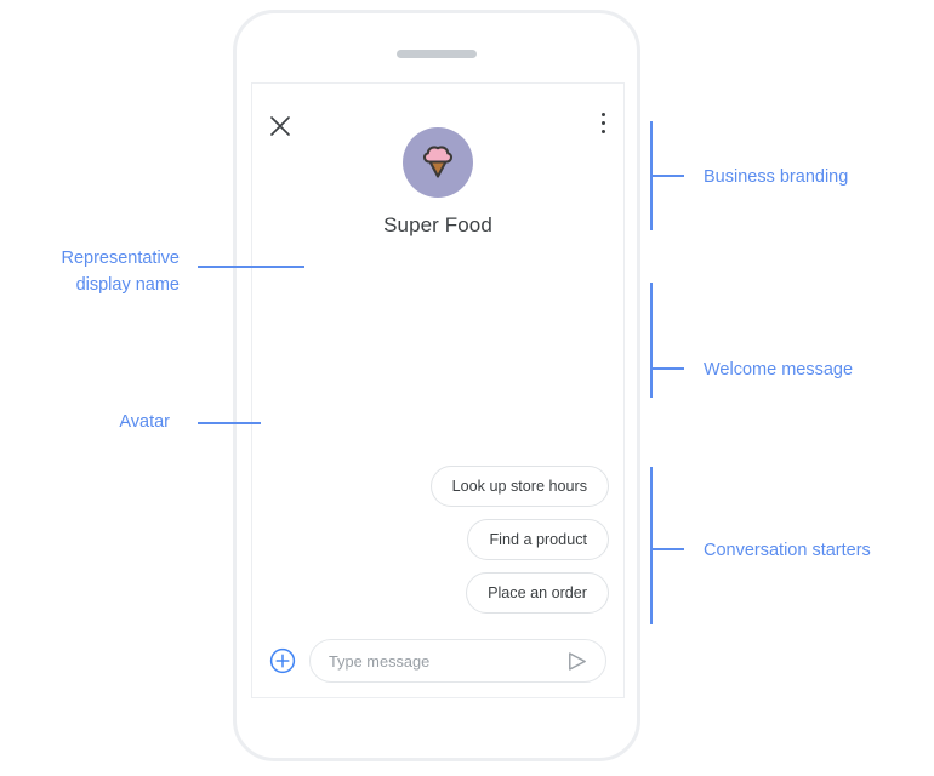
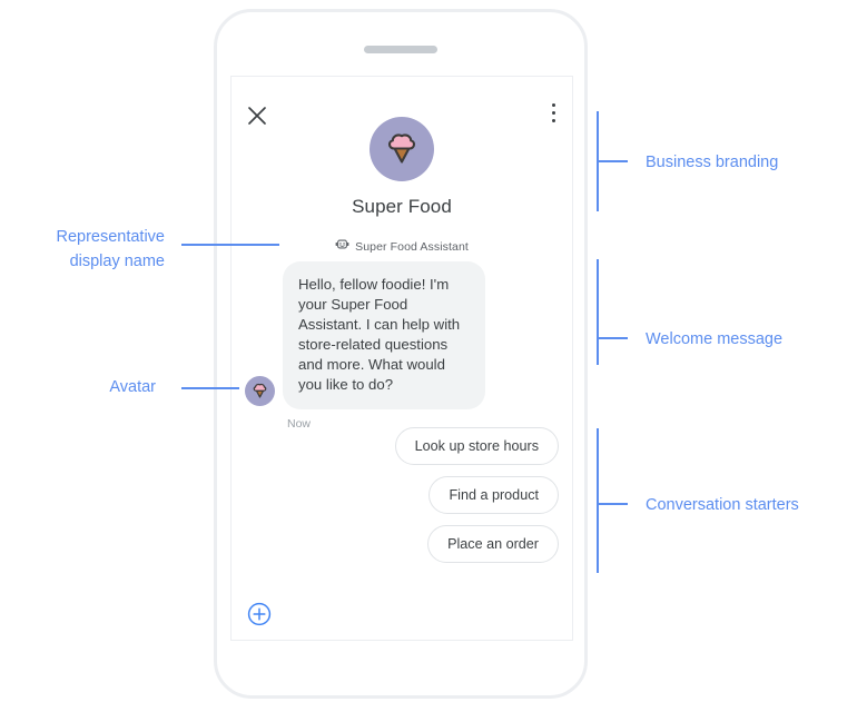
  Super Food
+ Super Food Assistant
+ Hello, fellow foodie! I'm your Super Food Assistant. I can help with store-related questions and more. What would you like to do?
+ Now
  Look up store hours
  Find a product
  Place an order
- Type message
  Business branding
  Welcome message
  Conversation starters
  Representative
  display name
  Avatar
